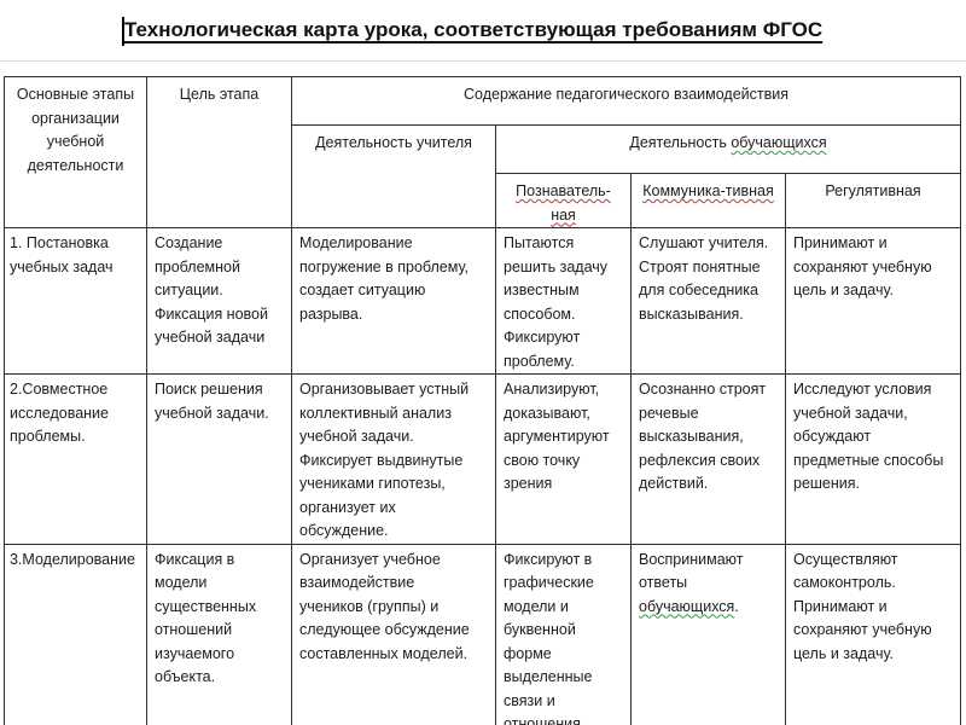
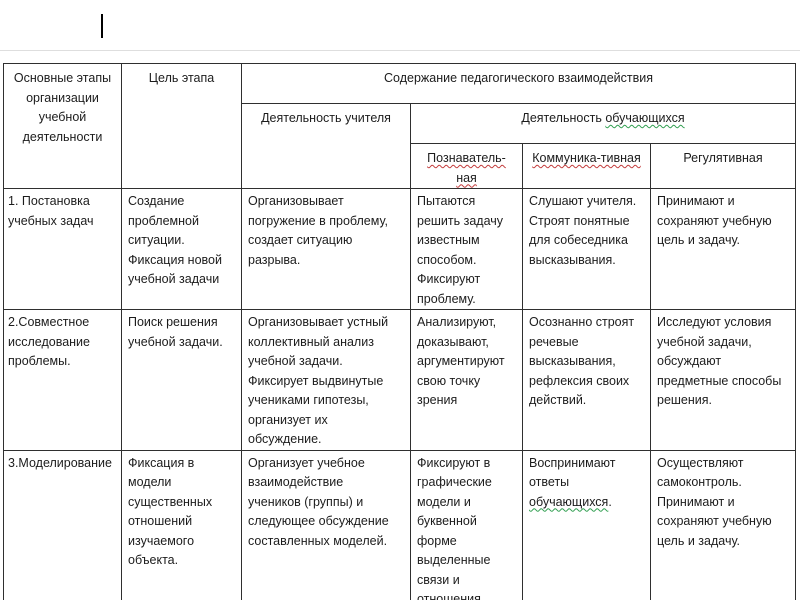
- Технологическая карта урока, соответствующая требованиям ФГОС
  Основные этапы организации учебной деятельности	Цель этапа	Содержание педагогического взаимодействия
  Деятельность учителя	Деятельность обучающихся
  Познаватель-ная	Коммуника-тивная	Регулятивная
- 1. Постановка учебных задач	Создание проблемной ситуации. Фиксация новой учебной задачи	Моделирование погружение в проблему, создает ситуацию разрыва.	Пытаются решить задачу известным способом. Фиксируют проблему.	Слушают учителя. Строят понятные для собеседника высказывания.	Принимают и сохраняют учебную цель и задачу.
+ 1. Постановка учебных задач	Создание проблемной ситуации. Фиксация новой учебной задачи	Организовывает погружение в проблему, создает ситуацию разрыва.	Пытаются решить задачу известным способом. Фиксируют проблему.	Слушают учителя. Строят понятные для собеседника высказывания.	Принимают и сохраняют учебную цель и задачу.
  2.Совместное исследование проблемы.	Поиск решения учебной задачи.	Организовывает устный коллективный анализ учебной задачи. Фиксирует выдвинутые учениками гипотезы, организует их обсуждение.	Анализируют, доказывают, аргументируют свою точку зрения	Осознанно строят речевые высказывания, рефлексия своих действий.	Исследуют условия учебной задачи, обсуждают предметные способы решения.
  3.Моделирование	Фиксация в модели существенных отношений изучаемого объекта.	Организует учебное взаимодействие учеников (группы) и следующее обсуждение составленных моделей.	Фиксируют в графические модели и буквенной форме выделенные связи и отношения.	Воспринимают ответы обучающихся.	Осуществляют самоконтроль. Принимают и сохраняют учебную цель и задачу.
